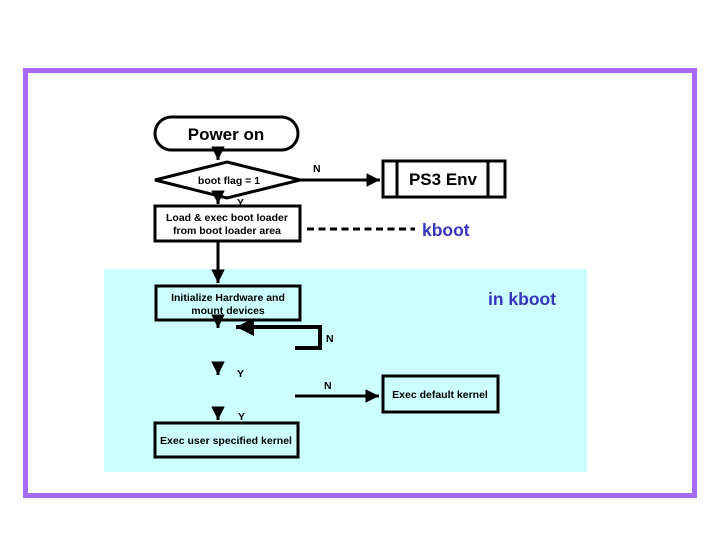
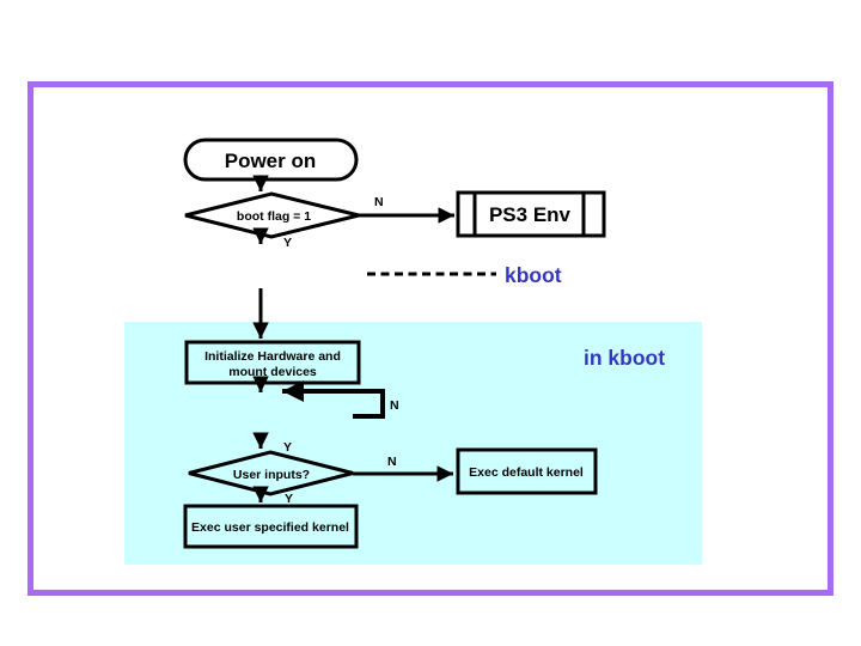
  N
  Y
  N
  Y
  N
  Y
  kboot
  in kboot
  Power on
  boot flag = 1
  PS3 Env
- Load & exec boot loader
- from boot loader area
  Initialize Hardware and
  mount devices
+ User inputs?
  Exec default kernel
  Exec user specified kernel
